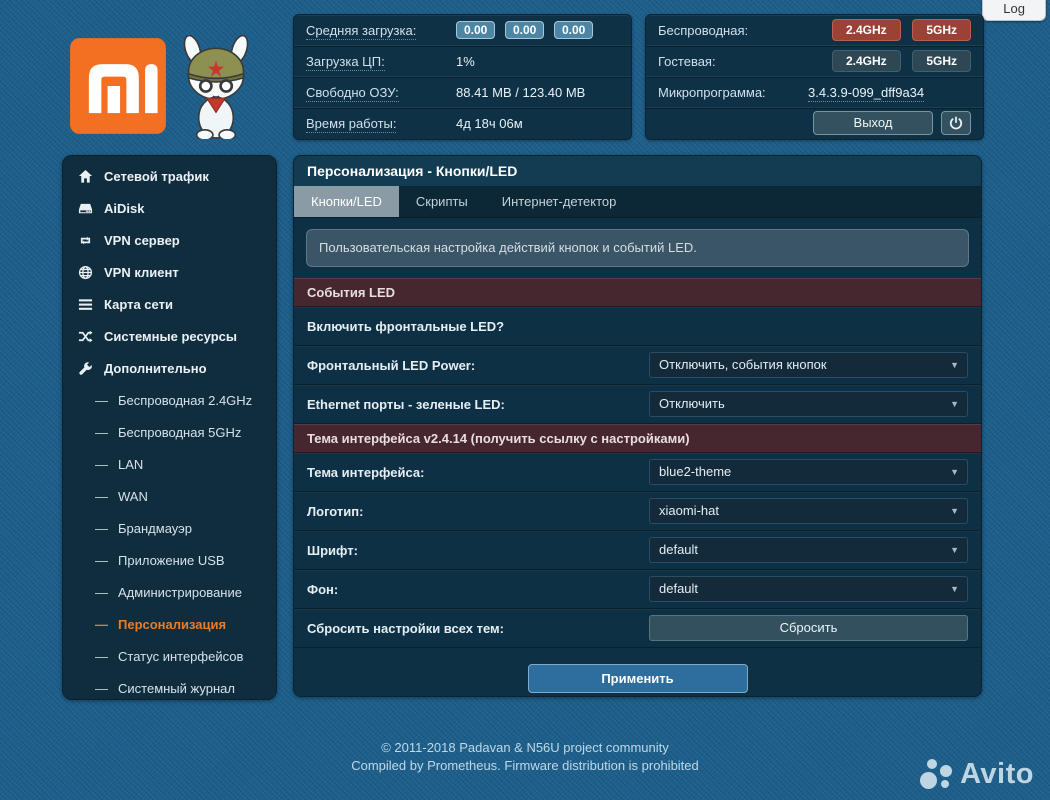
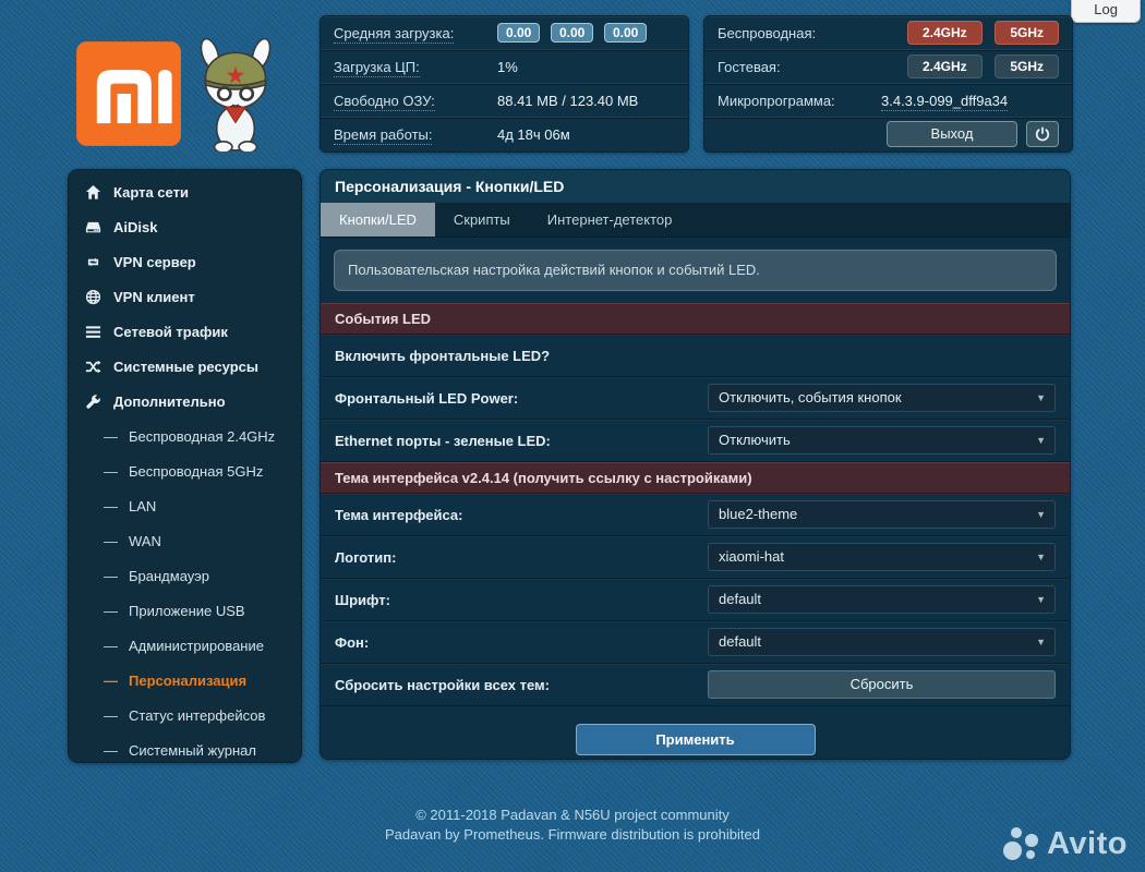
  Log
  Средняя загрузка:
  0.00 0.00 0.00
  Загрузка ЦП:
  1%
  Свободно ОЗУ:
  88.41 MB / 123.40 MB
  Время работы:
  4д 18ч 06м
  Беспроводная:
  2.4GHz 5GHz
  Гостевая:
  2.4GHz 5GHz
  Микропрограмма:
  3.4.3.9-099_dff9a34
  Выход
- Сетевой трафик
+ Карта сети
  AiDisk
  VPN сервер
  VPN клиент
- Карта сети
+ Сетевой трафик
  Системные ресурсы
  Дополнительно
  —
  Беспроводная 2.4GHz
  —
  Беспроводная 5GHz
  —
  LAN
  —
  WAN
  —
  Брандмауэр
  —
  Приложение USB
  —
  Администрирование
  —
  Персонализация
  —
  Статус интерфейсов
  —
  Системный журнал
  Персонализация - Кнопки/LED
  Кнопки/LED
  Скрипты
  Интернет-детектор
  Пользовательская настройка действий кнопок и событий LED.
  События LED
  Включить фронтальные LED?
  Фронтальный LED Power:
  Отключить, события кнопок
  ▼
  Ethernet порты - зеленые LED:
  Отключить
  ▼
  Тема интерфейса v2.4.14 (получить ссылку с настройками)
  Тема интерфейса:
  blue2-theme
  ▼
  Логотип:
  xiaomi-hat
  ▼
  Шрифт:
  default
  ▼
  Фон:
  default
  ▼
  Сбросить настройки всех тем:
  Сбросить
  Применить
  © 2011-2018 Padavan & N56U project community
- Compiled by Prometheus. Firmware distribution is prohibited
+ Padavan by Prometheus. Firmware distribution is prohibited
  Avito
